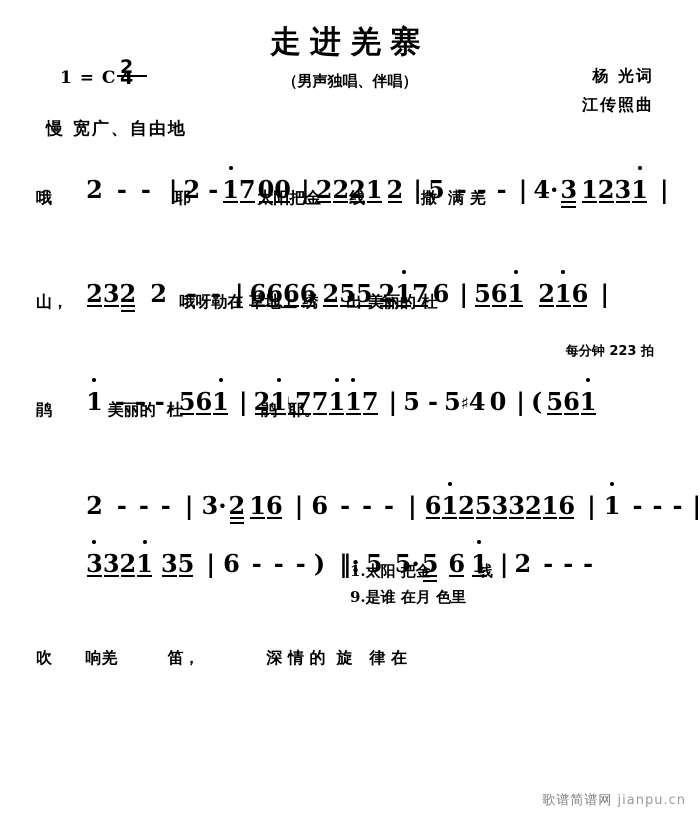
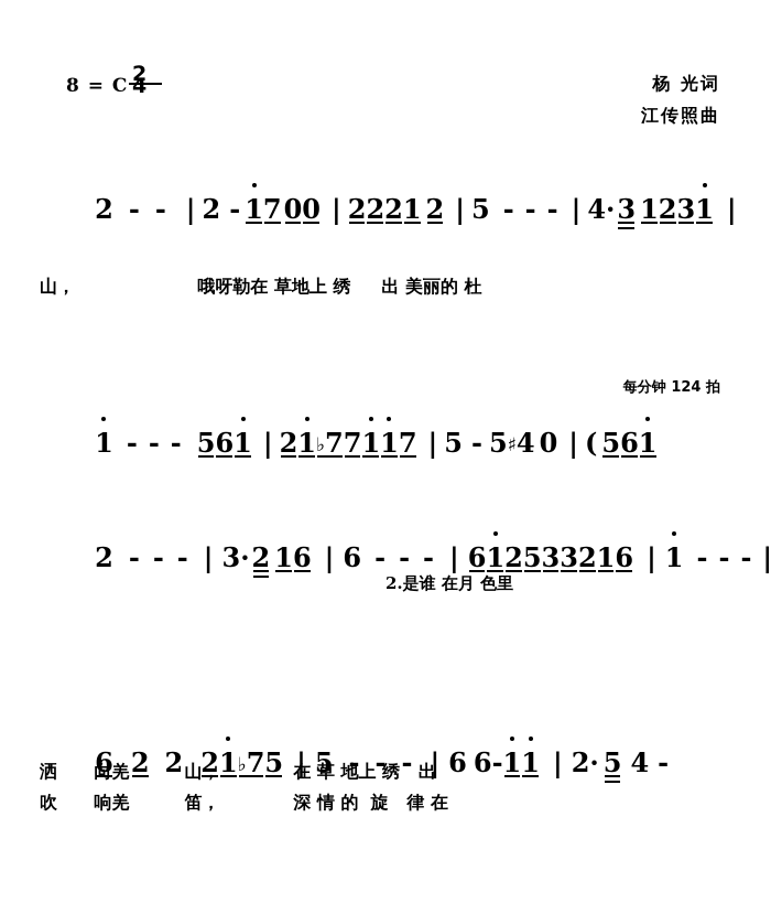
- 走进羌寨
- （男声独唱、伴唱）
- 1 = C
+ 8 = C
  2
  4
  杨 光词
  江传照曲
- 慢 宽广、自由地
- 每分钟 223 拍
+ 每分钟 124 拍
  2 - - | 2 - 1700 | 2221 2 | 5 - - - | 4·3 1231 |
- 哦 耶 太阳把金 线 撒 满 羌
- 232 2 - - | 6666 255 217 6 | 561 216 |
  山， 哦呀勒在 草地上 绣 出 美丽的 杜
  1 - - - 561 | 21♭77117 | 5 - 5♯4 0 | ( 561
- 鹃 美丽的 杜 鹃 耶。
  2 - - - | 3·2 16 | 6 - - - | 612533216 | 1 - - - |
- 3321 35 | 6 - - - ) ‖: 5 5·5 6 1 | 2 - - -
- 1.太阳 把金 线
- 9.是谁 在月 色里
+ 2.是谁 在月 色里
+ 6 2 2 21♭75 | 5 - - - | 6 6-11 | 2· 5 4 -
+ 洒 向羌 山， 在 草 地上 绣 出
  吹 响羌 笛， 深 情 的 旋 律 在
- 歌谱简谱网 jianpu.cn
